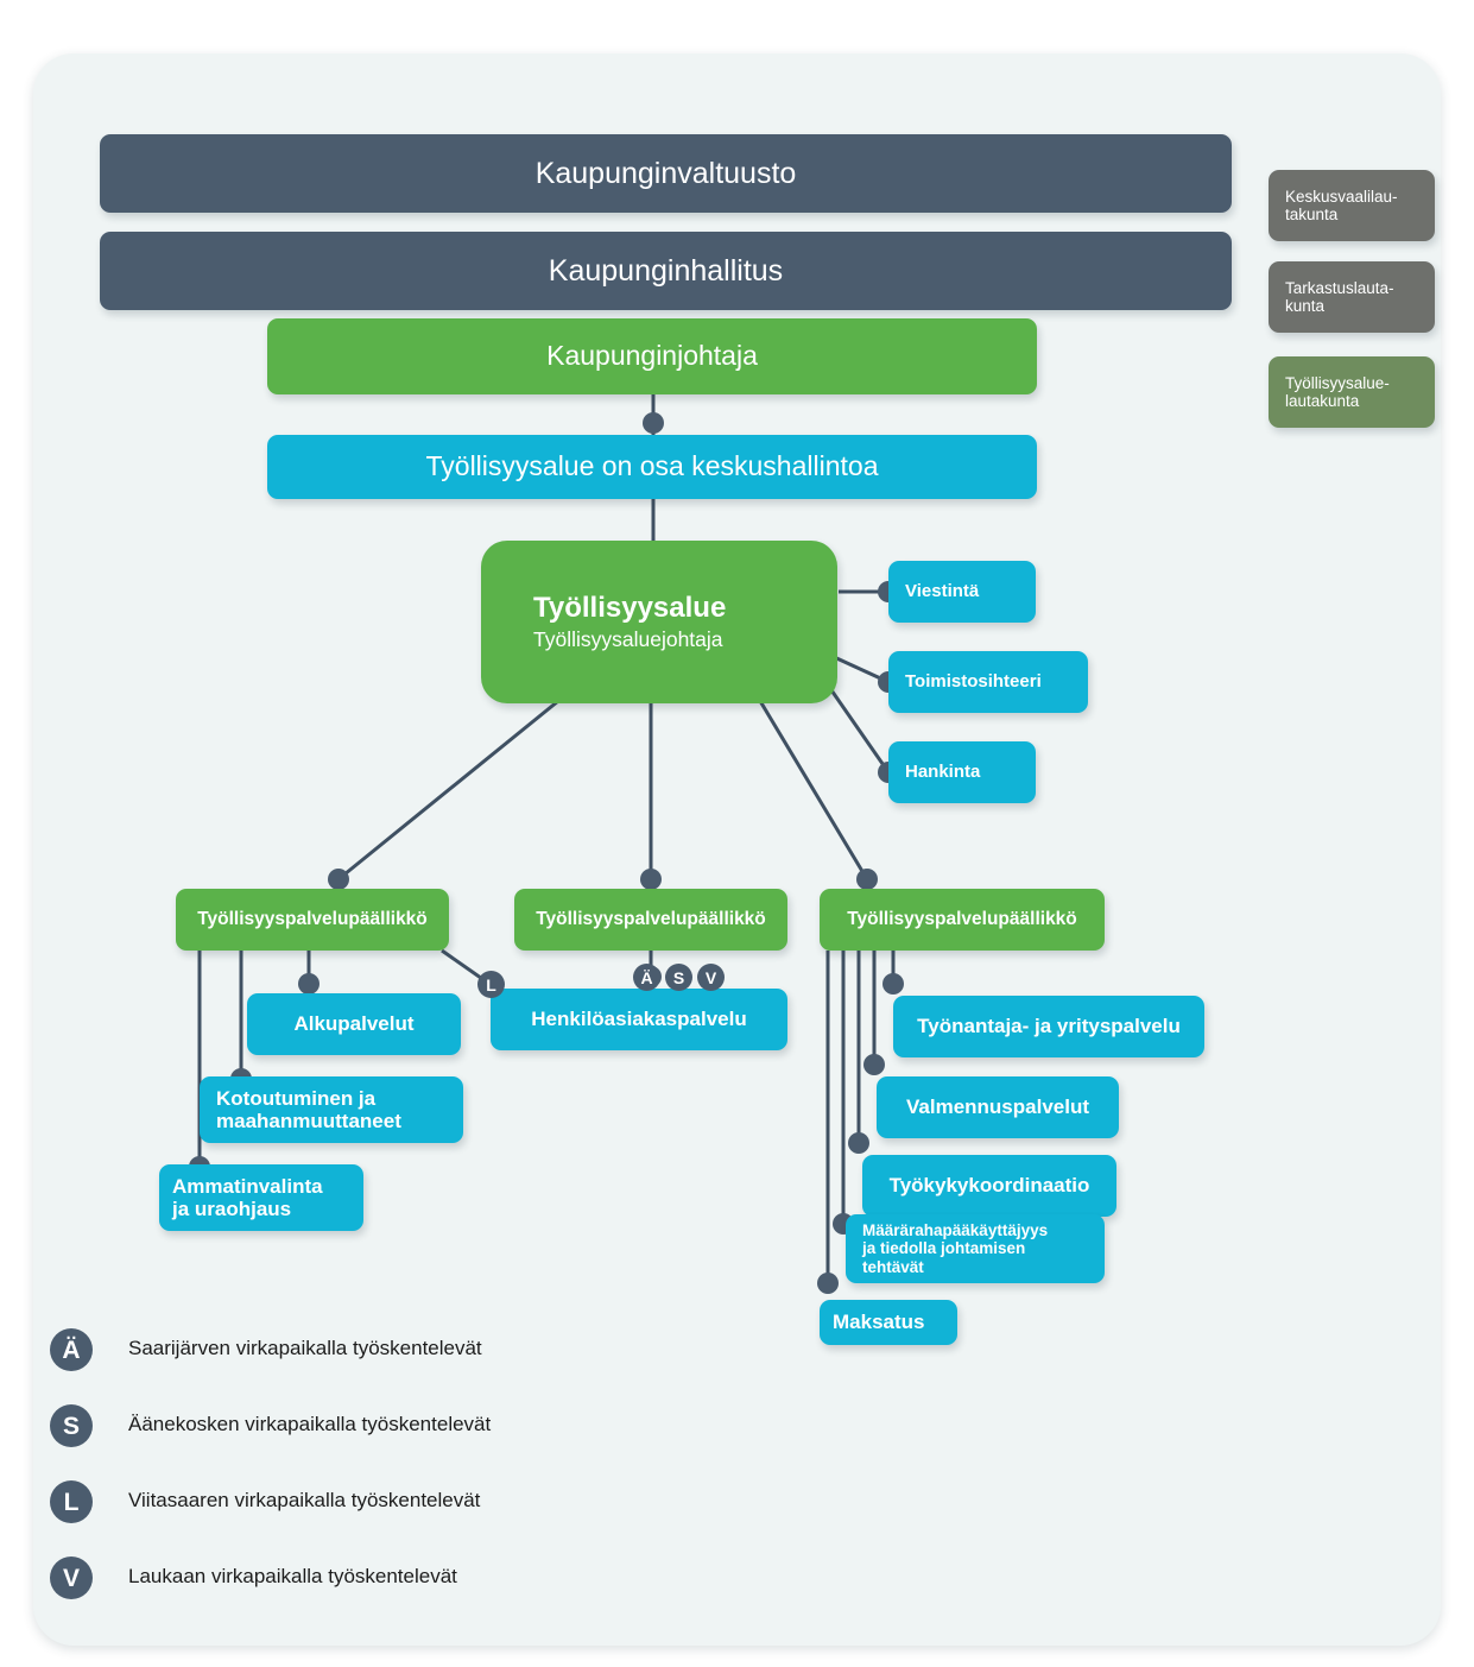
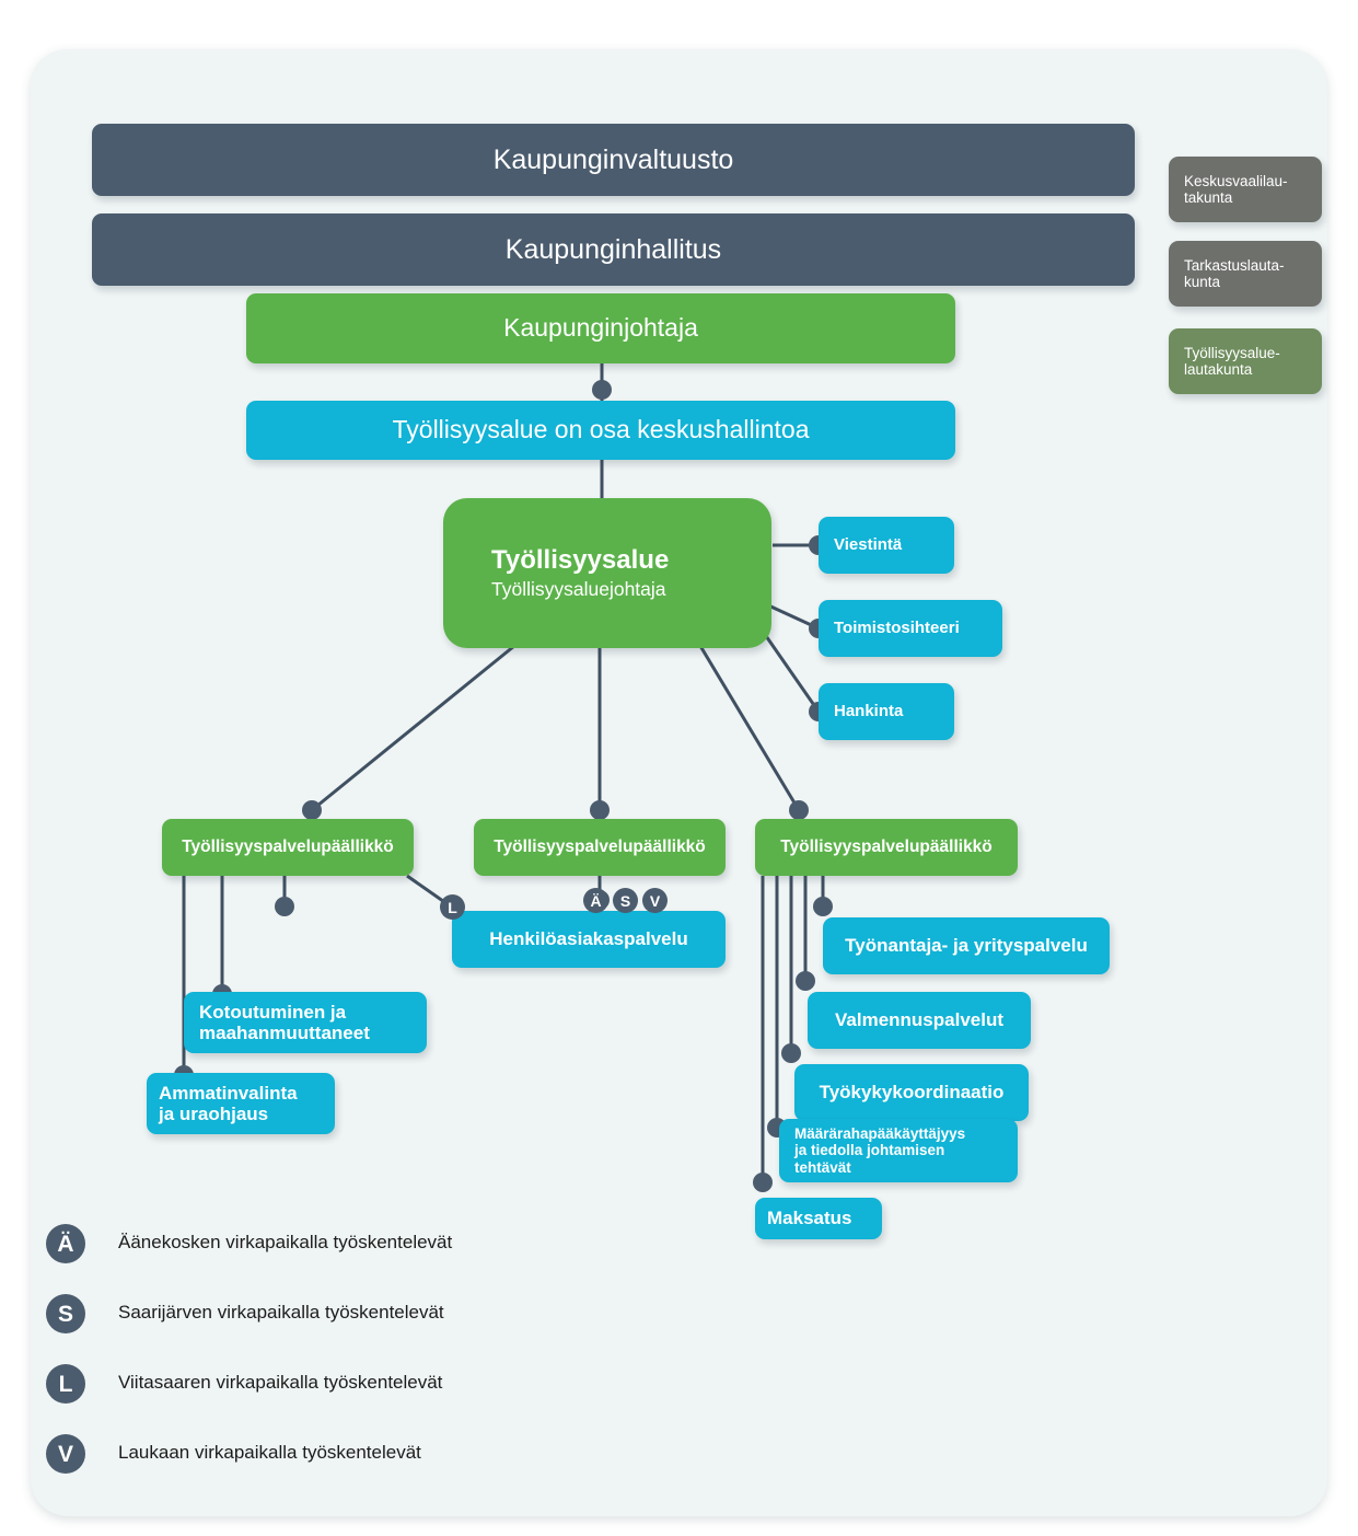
  Kaupunginvaltuusto
  Kaupunginhallitus
  Kaupunginjohtaja
  Työllisyysalue on osa keskushallintoa
  Keskusvaalilau-
  takunta
  Tarkastuslauta-
  kunta
  Työllisyysalue-
  lautakunta
  Työllisyysalue
  Työllisyysaluejohtaja
  Viestintä
  Toimistosihteeri
  Hankinta
  Työllisyyspalvelupäällikkö
  Työllisyyspalvelupäällikkö
  Työllisyyspalvelupäällikkö
- Alkupalvelut
  Kotoutuminen ja
  maahanmuuttaneet
  Ammatinvalinta
  ja uraohjaus
  Henkilöasiakaspalvelu
  Ä
  S
  V
  L
  Työnantaja- ja yrityspalvelu
  Valmennuspalvelut
  Työkykykoordinaatio
  Määrärahapääkäyttäjyys
  ja tiedolla johtamisen
  tehtävät
  Maksatus
  Ä
- Saarijärven virkapaikalla työskentelevät
+ Äänekosken virkapaikalla työskentelevät
  S
- Äänekosken virkapaikalla työskentelevät
+ Saarijärven virkapaikalla työskentelevät
  L
  Viitasaaren virkapaikalla työskentelevät
  V
  Laukaan virkapaikalla työskentelevät
